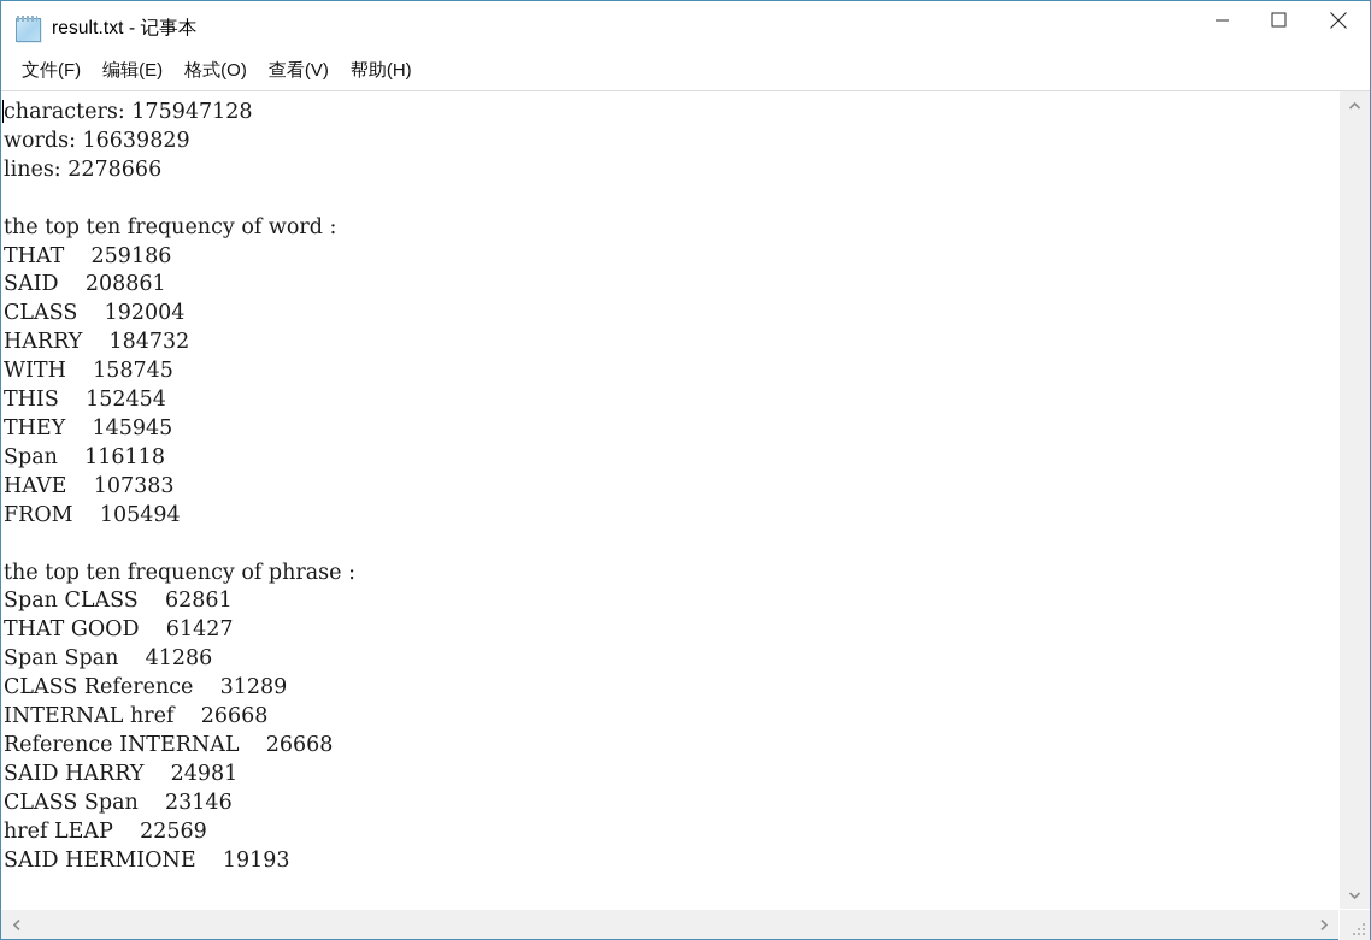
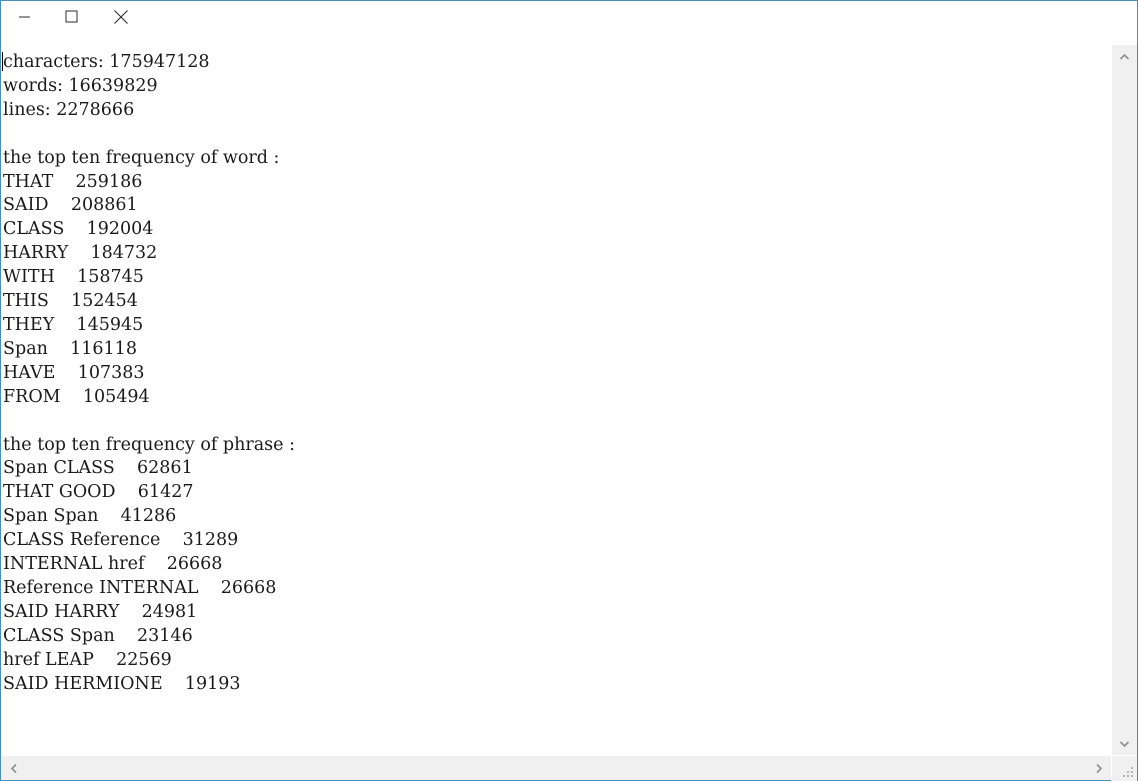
- result.txt - 记事本
- 文件(F)
- 编辑(E)
- 格式(O)
- 查看(V)
- 帮助(H)
  characters: 175947128
  words: 16639829
  lines: 2278666
  the top ten frequency of word :
  THAT 259186
  SAID 208861
  CLASS 192004
  HARRY 184732
  WITH 158745
  THIS 152454
  THEY 145945
  Span 116118
  HAVE 107383
  FROM 105494
  the top ten frequency of phrase :
  Span CLASS 62861
  THAT GOOD 61427
  Span Span 41286
  CLASS Reference 31289
  INTERNAL href 26668
  Reference INTERNAL 26668
  SAID HARRY 24981
  CLASS Span 23146
  href LEAP 22569
  SAID HERMIONE 19193
